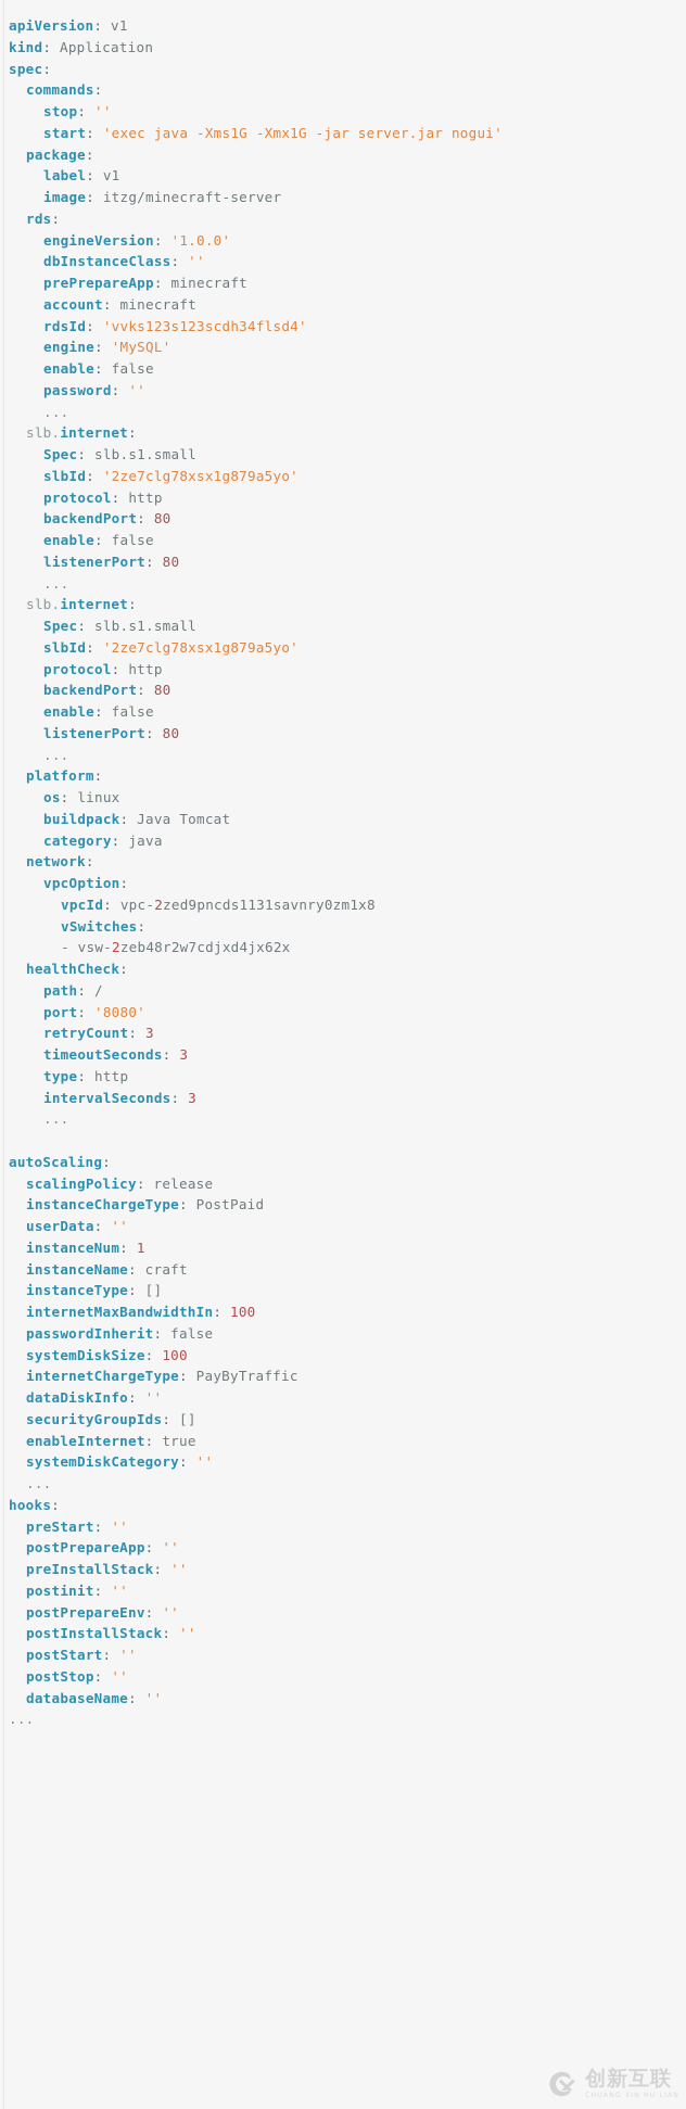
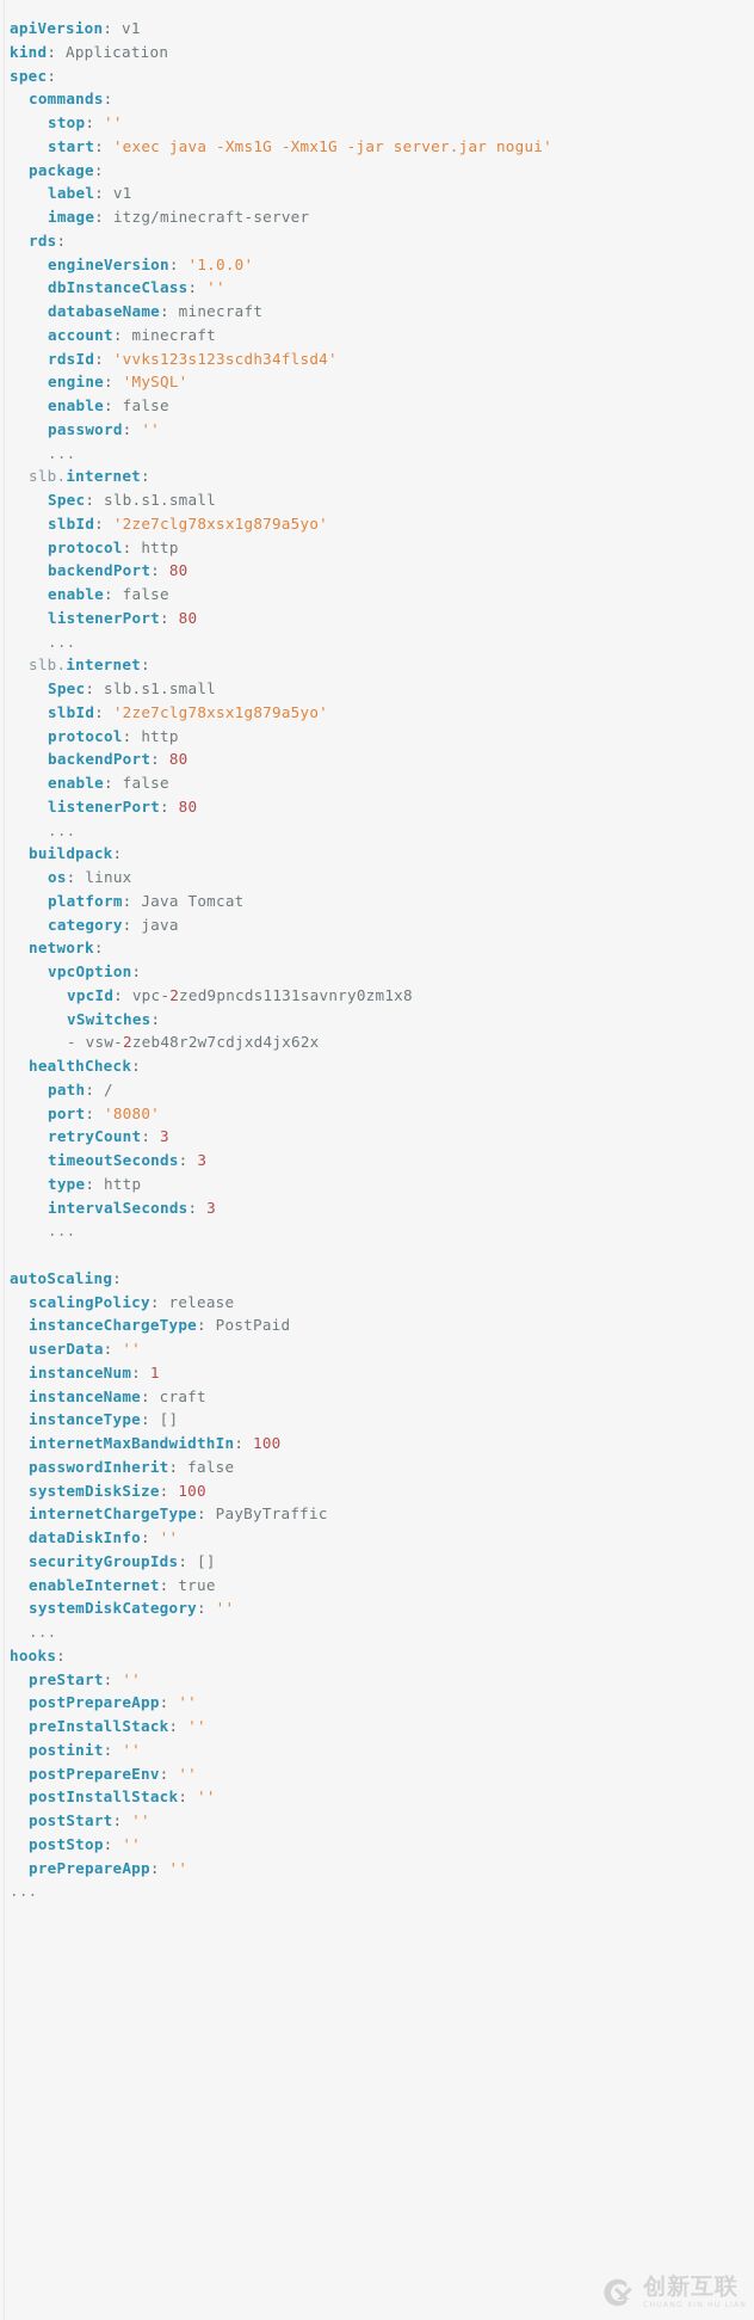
  apiVersion: v1
  kind: Application
  spec:
  commands:
  stop: ''
  start: 'exec java -Xms1G -Xmx1G -jar server.jar nogui'
  package:
  label: v1
  image: itzg/minecraft-server
  rds:
  engineVersion: '1.0.0'
  dbInstanceClass: ''
- prePrepareApp: minecraft
+ databaseName: minecraft
  account: minecraft
  rdsId: 'vvks123s123scdh34flsd4'
  engine: 'MySQL'
  enable: false
  password: ''
  ...
  slb.internet:
  Spec: slb.s1.small
  slbId: '2ze7clg78xsx1g879a5yo'
  protocol: http
  backendPort: 80
  enable: false
  listenerPort: 80
  ...
  slb.internet:
  Spec: slb.s1.small
  slbId: '2ze7clg78xsx1g879a5yo'
  protocol: http
  backendPort: 80
  enable: false
  listenerPort: 80
  ...
- platform:
+ buildpack:
  os: linux
- buildpack: Java Tomcat
+ platform: Java Tomcat
  category: java
  network:
  vpcOption:
  vpcId: vpc-2zed9pncds1131savnry0zm1x8
  vSwitches:
  - vsw-2zeb48r2w7cdjxd4jx62x
  healthCheck:
  path: /
  port: '8080'
  retryCount: 3
  timeoutSeconds: 3
  type: http
  intervalSeconds: 3
  ...
  autoScaling:
  scalingPolicy: release
  instanceChargeType: PostPaid
  userData: ''
  instanceNum: 1
  instanceName: craft
  instanceType: []
  internetMaxBandwidthIn: 100
  passwordInherit: false
  systemDiskSize: 100
  internetChargeType: PayByTraffic
  dataDiskInfo: ''
  securityGroupIds: []
  enableInternet: true
  systemDiskCategory: ''
  ...
  hooks:
  preStart: ''
  postPrepareApp: ''
  preInstallStack: ''
  postinit: ''
  postPrepareEnv: ''
  postInstallStack: ''
  postStart: ''
  postStop: ''
- databaseName: ''
+ prePrepareApp: ''
  ...
  创新互联
